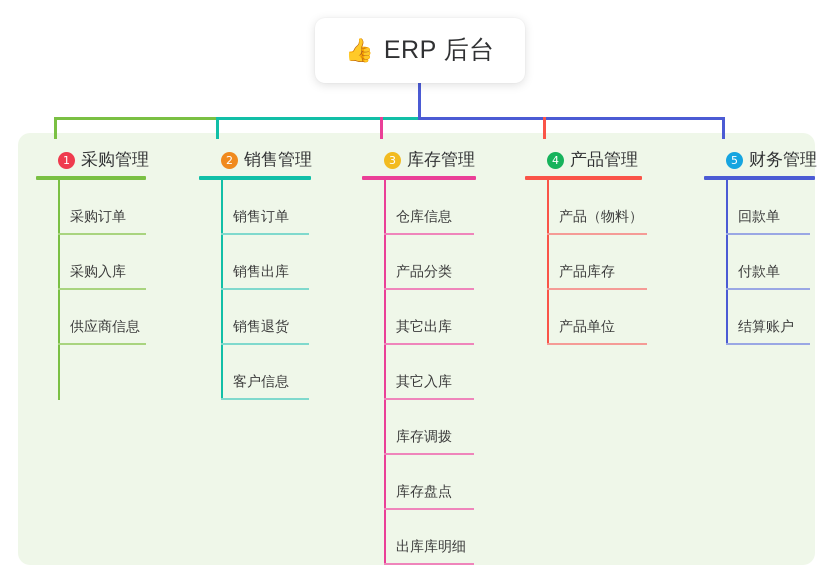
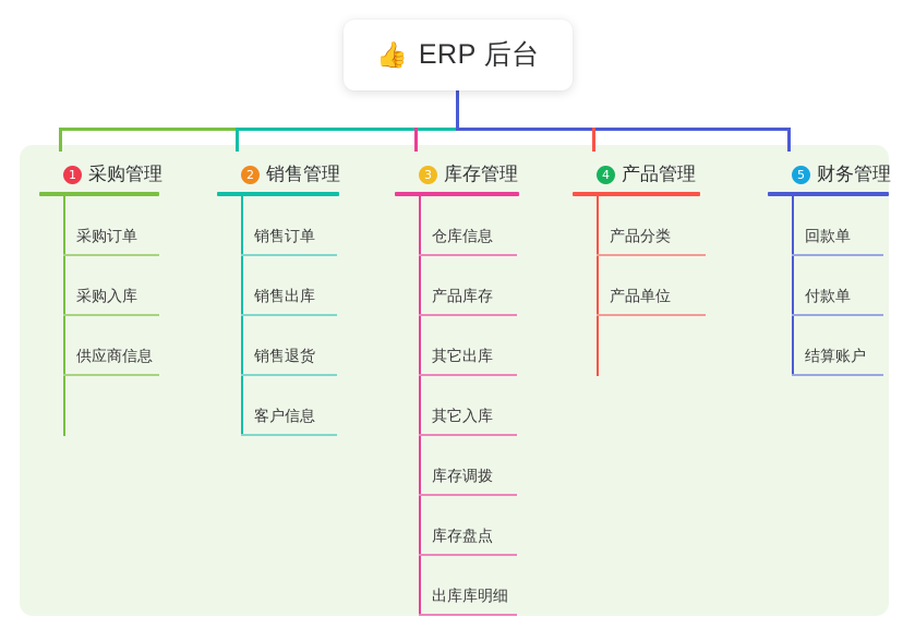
  👍
  ERP 后台
  1
  采购管理
  采购订单
  采购入库
  供应商信息
  2
  销售管理
  销售订单
  销售出库
  销售退货
  客户信息
  3
  库存管理
  仓库信息
- 产品分类
+ 产品库存
  其它出库
  其它入库
  库存调拨
  库存盘点
  出库库明细
  4
  产品管理
- 产品（物料）
- 产品库存
+ 产品分类
  产品单位
  5
  财务管理
  回款单
  付款单
  结算账户
